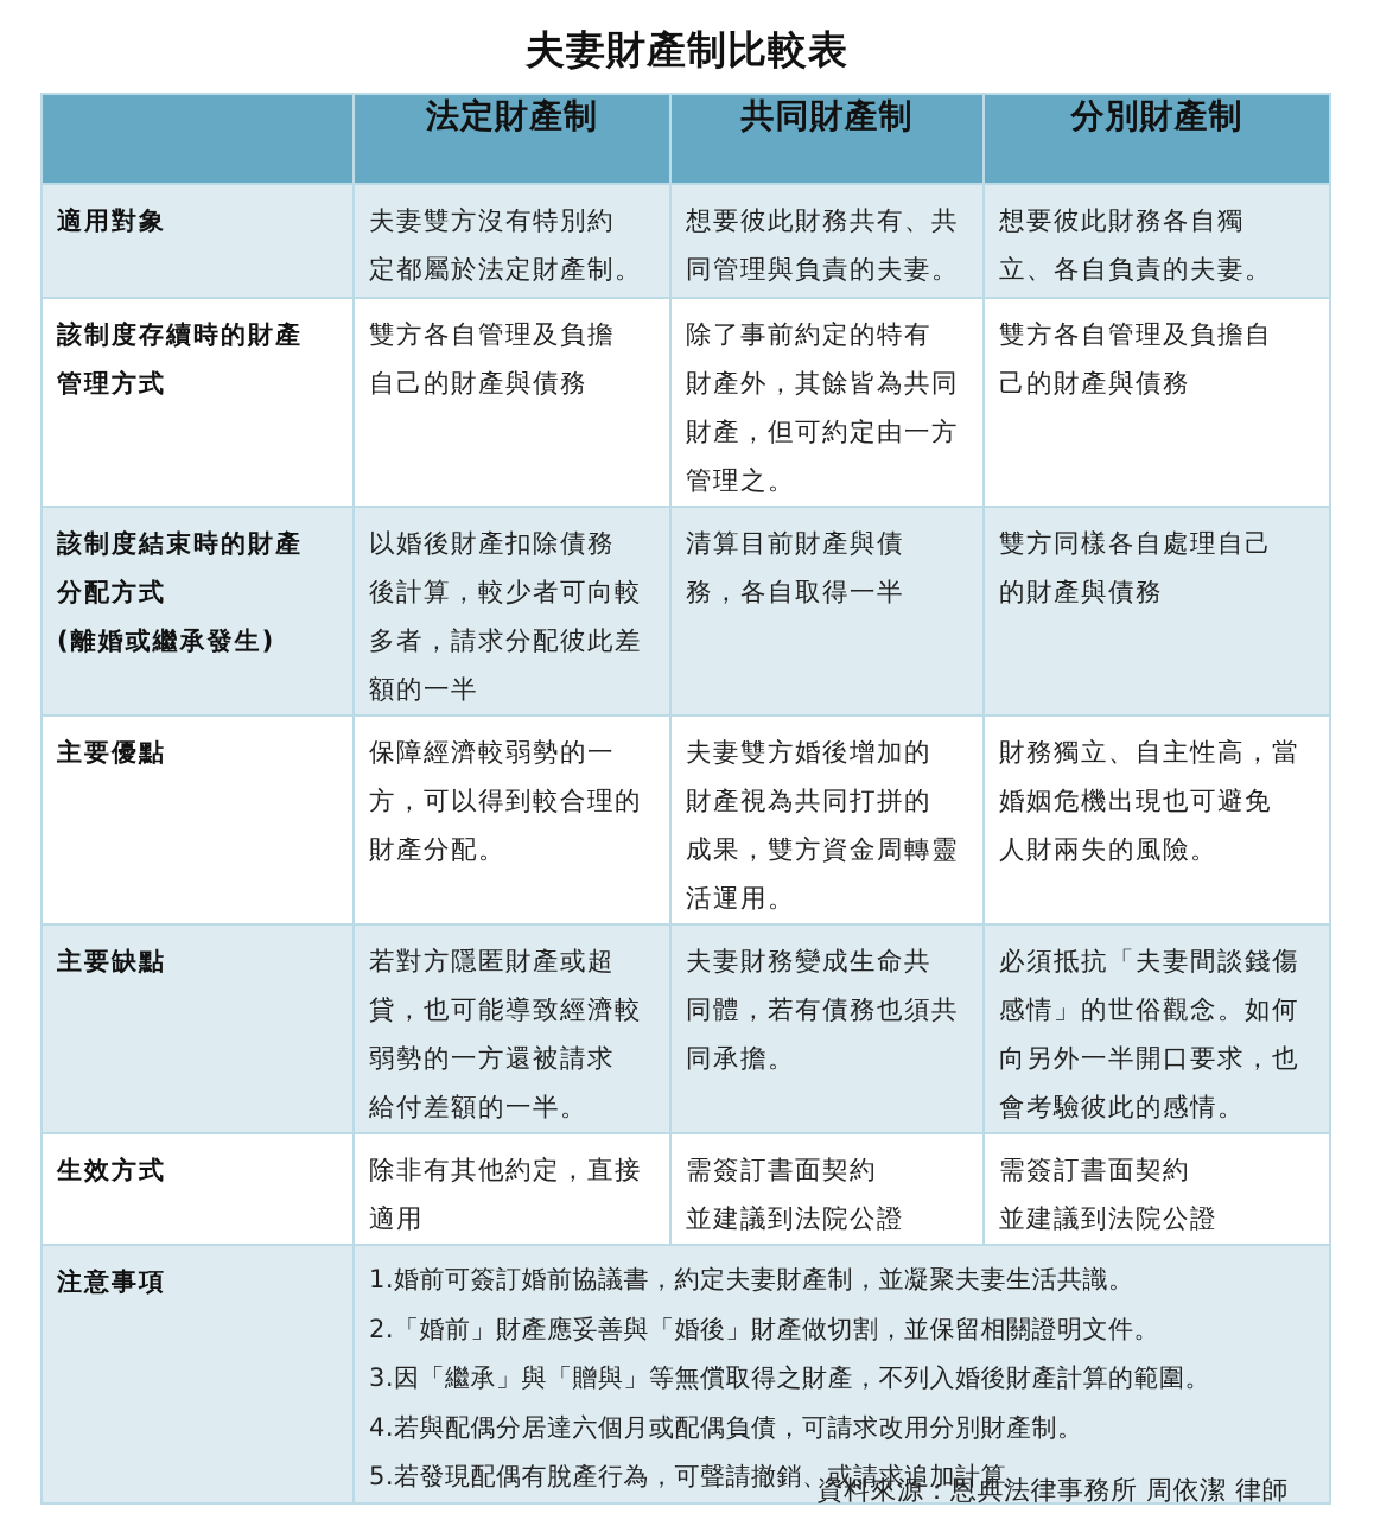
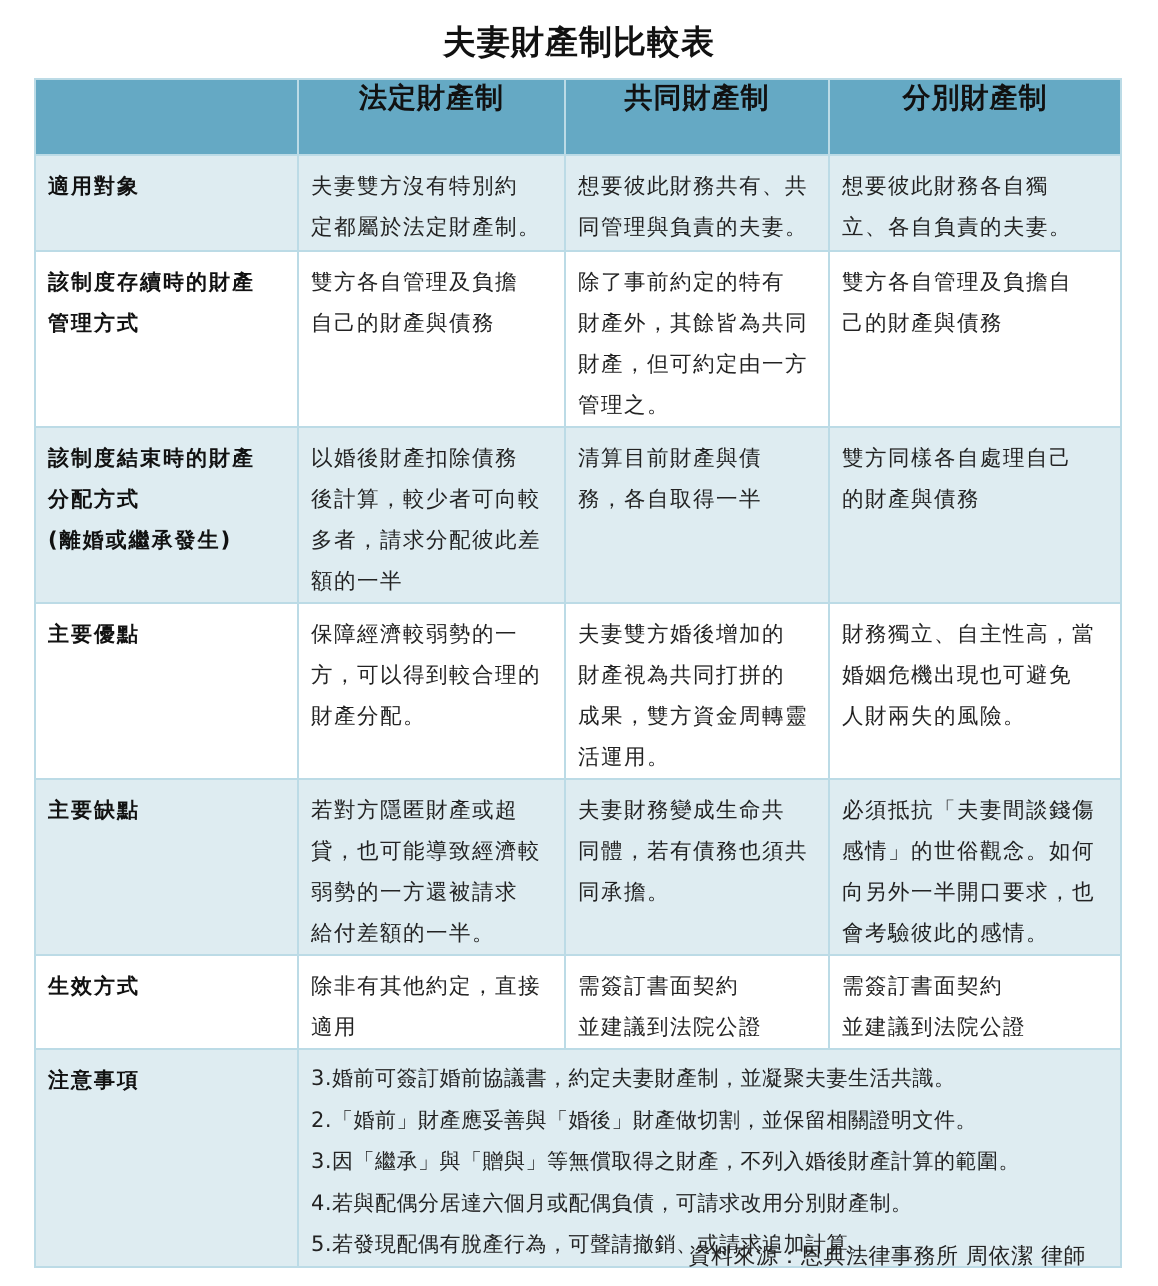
  夫妻財產制比較表
  	法定財產制	共同財產制	分別財產制
  適用對象	夫妻雙方沒有特別約 定都屬於法定財產制。	想要彼此財務共有、共 同管理與負責的夫妻。	想要彼此財務各自獨 立、各自負責的夫妻。
  該制度存續時的財產 管理方式	雙方各自管理及負擔 自己的財產與債務	除了事前約定的特有 財產外，其餘皆為共同 財產，但可約定由一方 管理之。	雙方各自管理及負擔自 己的財產與債務
  該制度結束時的財產 分配方式 (離婚或繼承發生)	以婚後財產扣除債務 後計算，較少者可向較 多者，請求分配彼此差 額的一半	清算目前財產與債 務，各自取得一半	雙方同樣各自處理自己 的財產與債務
  主要優點	保障經濟較弱勢的一 方，可以得到較合理的 財產分配。	夫妻雙方婚後增加的 財產視為共同打拼的 成果，雙方資金周轉靈 活運用。	財務獨立、自主性高，當 婚姻危機出現也可避免 人財兩失的風險。
  主要缺點	若對方隱匿財產或超 貸，也可能導致經濟較 弱勢的一方還被請求 給付差額的一半。	夫妻財務變成生命共 同體，若有債務也須共 同承擔。	必須抵抗「夫妻間談錢傷 感情」的世俗觀念。如何 向另外一半開口要求，也 會考驗彼此的感情。
  生效方式	除非有其他約定，直接 適用	需簽訂書面契約 並建議到法院公證	需簽訂書面契約 並建議到法院公證
- 注意事項	1.婚前可簽訂婚前協議書，約定夫妻財產制，並凝聚夫妻生活共識。 2.「婚前」財產應妥善與「婚後」財產做切割，並保留相關證明文件。 3.因「繼承」與「贈與」等無償取得之財產，不列入婚後財產計算的範圍。 4.若與配偶分居達六個月或配偶負債，可請求改用分別財產制。 5.若發現配偶有脫產行為，可聲請撤銷、或請求追加計算。
+ 注意事項	3.婚前可簽訂婚前協議書，約定夫妻財產制，並凝聚夫妻生活共識。 2.「婚前」財產應妥善與「婚後」財產做切割，並保留相關證明文件。 3.因「繼承」與「贈與」等無償取得之財產，不列入婚後財產計算的範圍。 4.若與配偶分居達六個月或配偶負債，可請求改用分別財產制。 5.若發現配偶有脫產行為，可聲請撤銷、或請求追加計算。
  資料來源：恩典法律事務所 周依潔 律師
